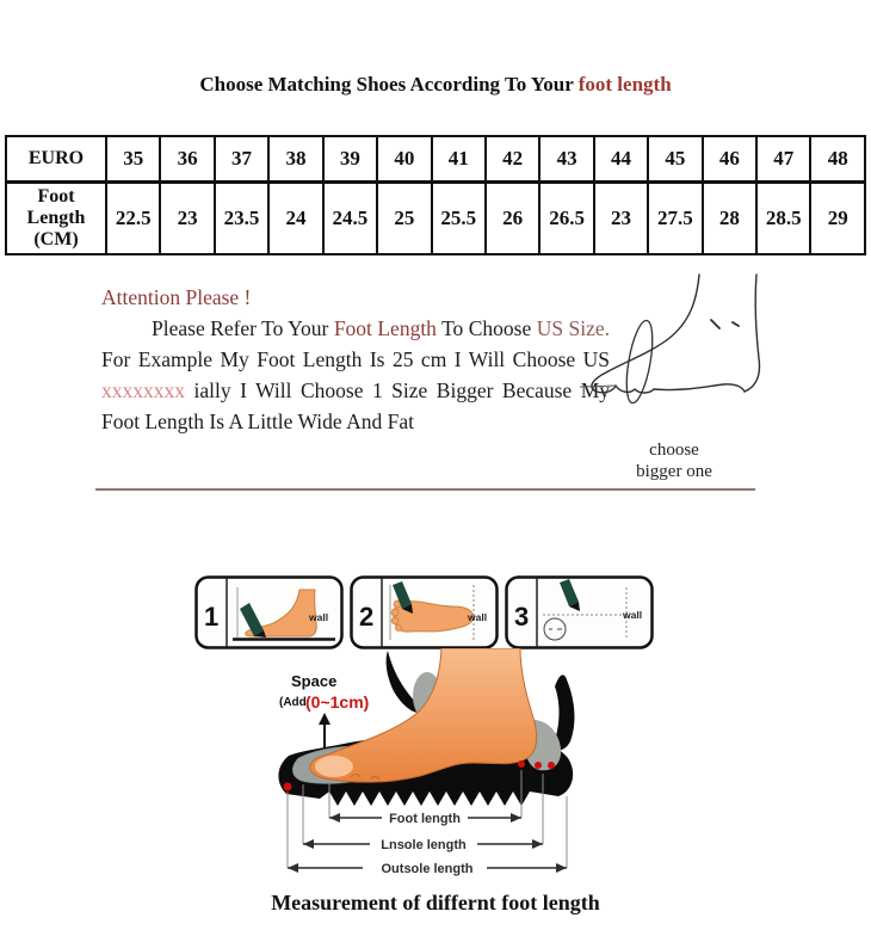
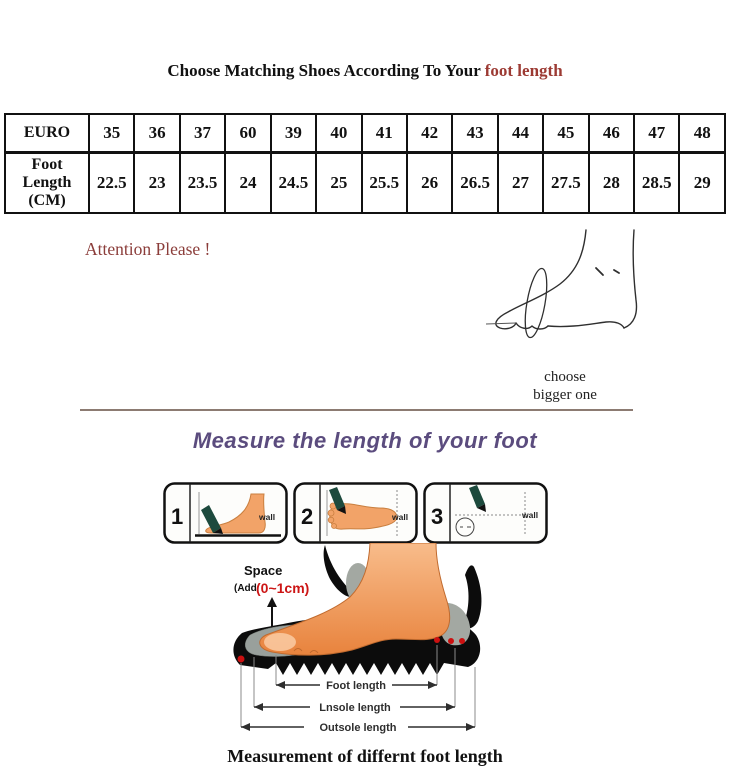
  Choose Matching Shoes According To Your foot length
- EURO	35	36	37	38	39	40	41	42	43	44	45	46	47	48
+ EURO	35	36	37	60	39	40	41	42	43	44	45	46	47	48
- Foot Length (CM)	22.5	23	23.5	24	24.5	25	25.5	26	26.5	23	27.5	28	28.5	29
+ Foot Length (CM)	22.5	23	23.5	24	24.5	25	25.5	26	26.5	27	27.5	28	28.5	29
  Attention Please !
- Please Refer To Your Foot Length To Choose US Size. For Example My Foot Length Is 25 cm I Will Choose US xxxxxxxx ially I Will Choose 1 Size Bigger Because My Foot Length Is A Little Wide And Fat
  choose
  bigger one
+ Measure the length of your foot
  1
  wall
  2
  wall
  3
  wall
  Space
  (Add
  (0~1cm)
  Foot length
  Lnsole length
  Outsole length
  Measurement of differnt foot length
